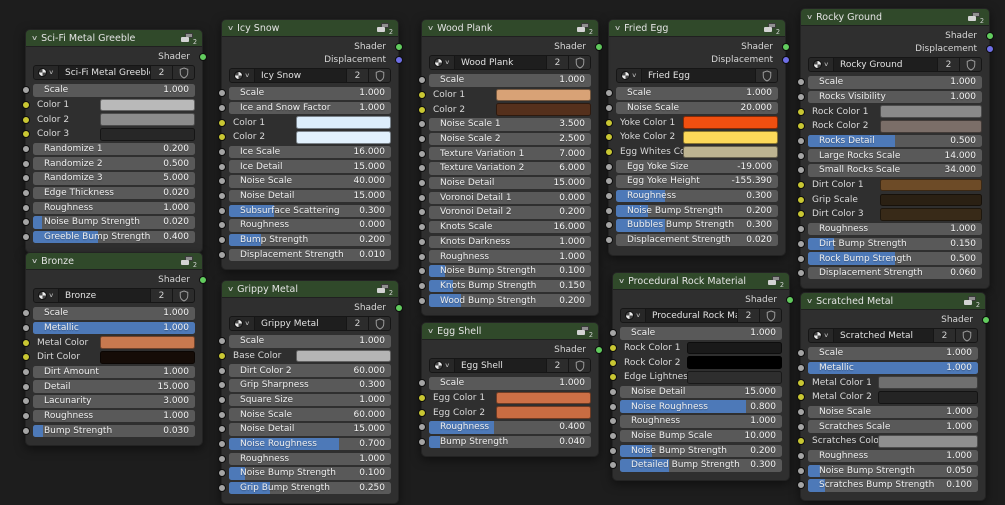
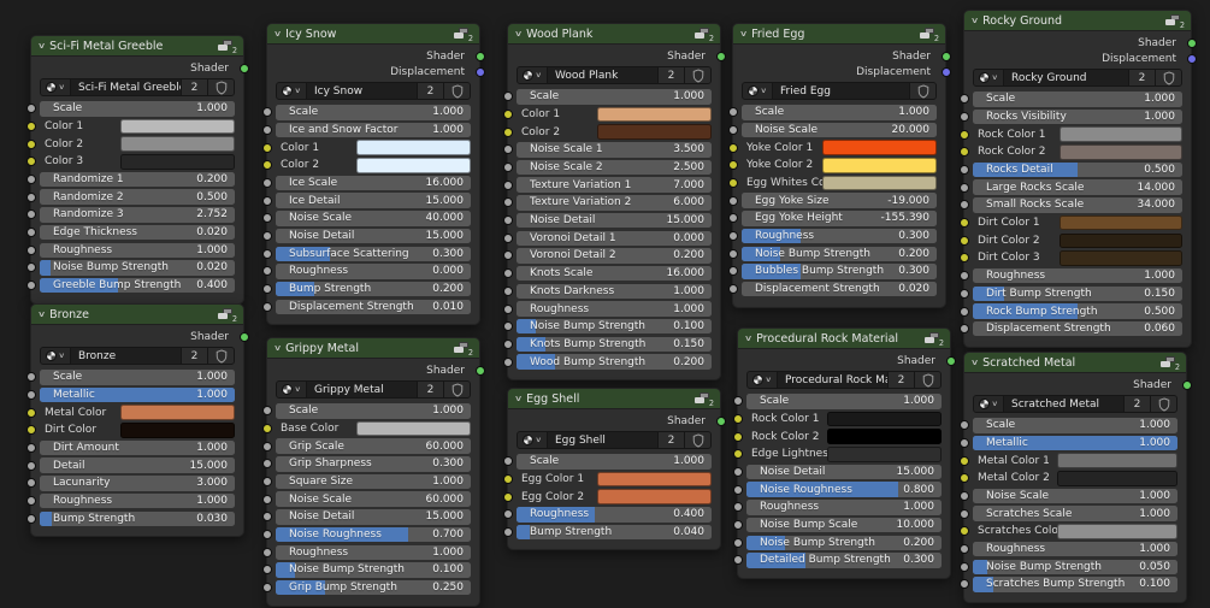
  ∨
  Sci-Fi Metal Greeble
  2
  Shader
  Sci-Fi Metal Greebl
  2
  Scale
  1.000
  Color 1
  Color 2
  Color 3
  Randomize 1
  0.200
  Randomize 2
  0.500
  Randomize 3
- 5.000
+ 2.752
  Edge Thickness
  0.020
  Roughness
  1.000
  Noise Bump Strength
  0.020
  Greeble Bump Strength
  0.400
  ∨
  Bronze
  2
  Shader
  Bronze
  2
  Scale
  1.000
  Metallic
  1.000
  Metal Color
  Dirt Color
  Dirt Amount
  1.000
  Detail
  15.000
  Lacunarity
  3.000
  Roughness
  1.000
  Bump Strength
  0.030
  ∨
  Icy Snow
  2
  Shader
  Displacement
  Icy Snow
  2
  Scale
  1.000
  Ice and Snow Factor
  1.000
  Color 1
  Color 2
  Ice Scale
  16.000
  Ice Detail
  15.000
  Noise Scale
  40.000
  Noise Detail
  15.000
  Subsurface Scattering
  0.300
  Roughness
  0.000
  Bump Strength
  0.200
  Displacement Strength
  0.010
  ∨
  Grippy Metal
  2
  Shader
  Grippy Metal
  2
  Scale
  1.000
  Base Color
- Dirt Color 2
+ Grip Scale
  60.000
  Grip Sharpness
  0.300
  Square Size
  1.000
  Noise Scale
  60.000
  Noise Detail
  15.000
  Noise Roughness
  0.700
  Roughness
  1.000
  Noise Bump Strength
  0.100
  Grip Bump Strength
  0.250
  ∨
  Wood Plank
  2
  Shader
  Wood Plank
  2
  Scale
  1.000
  Color 1
  Color 2
  Noise Scale 1
  3.500
  Noise Scale 2
  2.500
  Texture Variation 1
  7.000
  Texture Variation 2
  6.000
  Noise Detail
  15.000
  Voronoi Detail 1
  0.000
  Voronoi Detail 2
  0.200
  Knots Scale
  16.000
  Knots Darkness
  1.000
  Roughness
  1.000
  Noise Bump Strength
  0.100
  Knots Bump Strength
  0.150
  Wood Bump Strength
  0.200
  ∨
  Egg Shell
  2
  Shader
  Egg Shell
  2
  Scale
  1.000
  Egg Color 1
  Egg Color 2
  Roughness
  0.400
  Bump Strength
  0.040
  ∨
  Fried Egg
  2
  Shader
  Displacement
  Fried Egg
  Scale
  1.000
  Noise Scale
  20.000
  Yoke Color 1
  Yoke Color 2
  Egg Whites C
  Egg Yoke Size
  -19.000
  Egg Yoke Height
  -155.390
  Roughness
  0.300
  Noise Bump Strength
  0.200
  Bubbles Bump Strength
  0.300
  Displacement Strength
  0.020
  ∨
  Procedural Rock Material
  2
  Shader
  2
  Scale
  1.000
  Rock Color 1
  Rock Color 2
  Edge Lightnes
  Noise Detail
  15.000
  Noise Roughness
  0.800
  Roughness
  1.000
  Noise Bump Scale
  10.000
  Noise Bump Strength
  0.200
  Detailed Bump Strength
  0.300
  ∨
  Rocky Ground
  2
  Shader
  Displacement
  Rocky Ground
  2
  Scale
  1.000
  Rocks Visibility
  1.000
  Rock Color 1
  Rock Color 2
  Rocks Detail
  0.500
  Large Rocks Scale
  14.000
  Small Rocks Scale
  34.000
  Dirt Color 1
- Grip Scale
+ Dirt Color 2
  Dirt Color 3
  Roughness
  1.000
  Dirt Bump Strength
  0.150
  Rock Bump Strength
  0.500
  Displacement Strength
  0.060
  ∨
  Scratched Metal
  2
  Shader
  Scratched Metal
  2
  Scale
  1.000
  Metallic
  1.000
  Metal Color 1
  Metal Color 2
  Noise Scale
  1.000
  Scratches Scale
  1.000
  Scratches Colo
  Roughness
  1.000
  Noise Bump Strength
  0.050
  Scratches Bump Strength
  0.100
